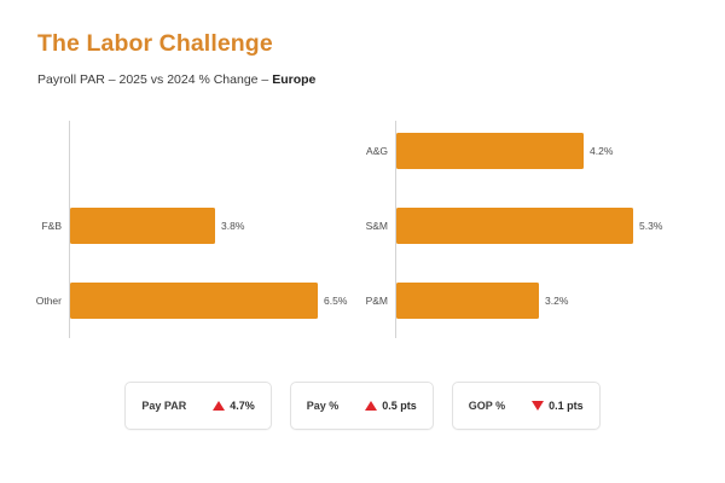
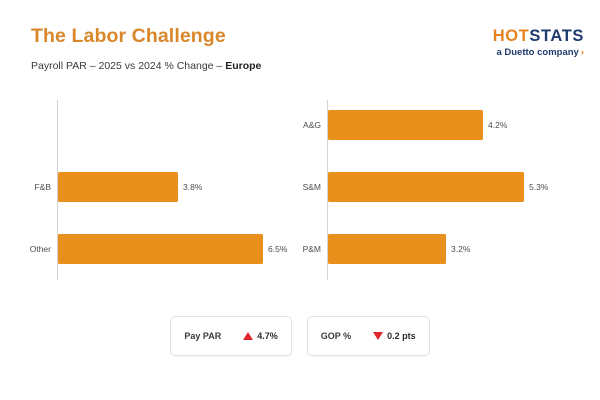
  The Labor Challenge
  Payroll PAR – 2025 vs 2024 % Change – Europe
+ HOTSTATS
+ a Duetto company ›
  F&B
  3.8%
  Other
  6.5%
  A&G
  4.2%
  S&M
  5.3%
  P&M
  3.2%
  Pay PAR
  4.7%
- Pay %
- 0.5 pts
  GOP %
- 0.1 pts
+ 0.2 pts
